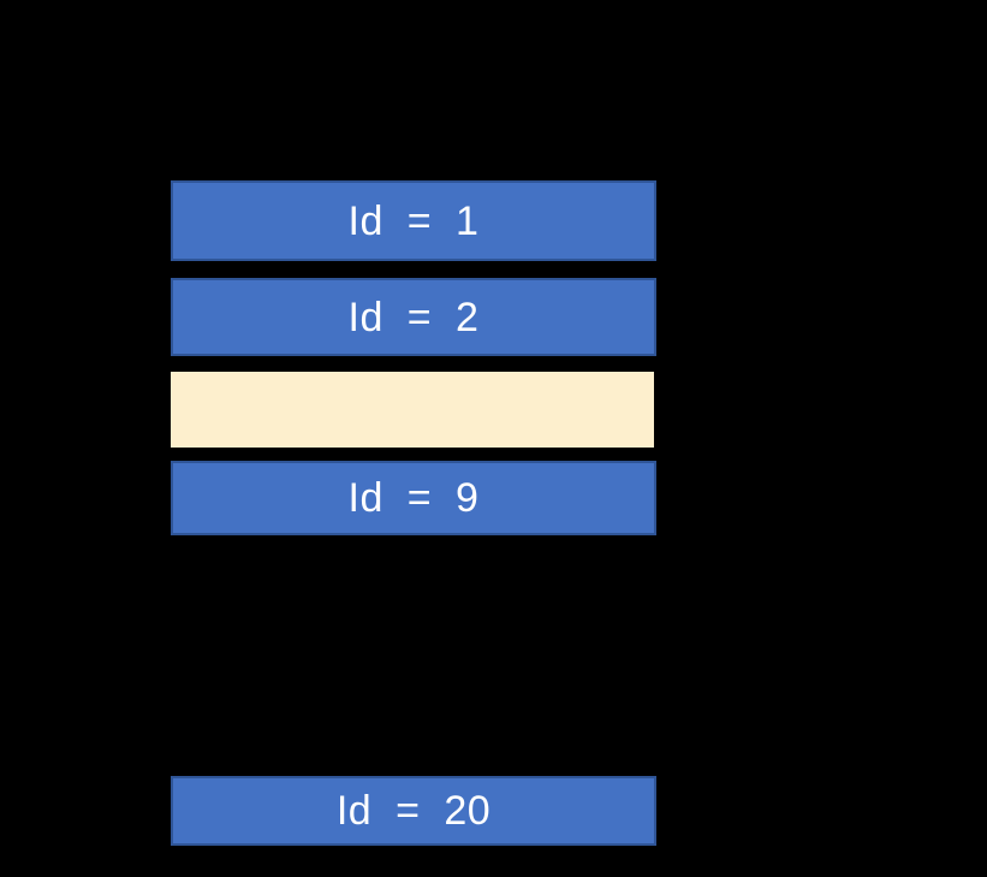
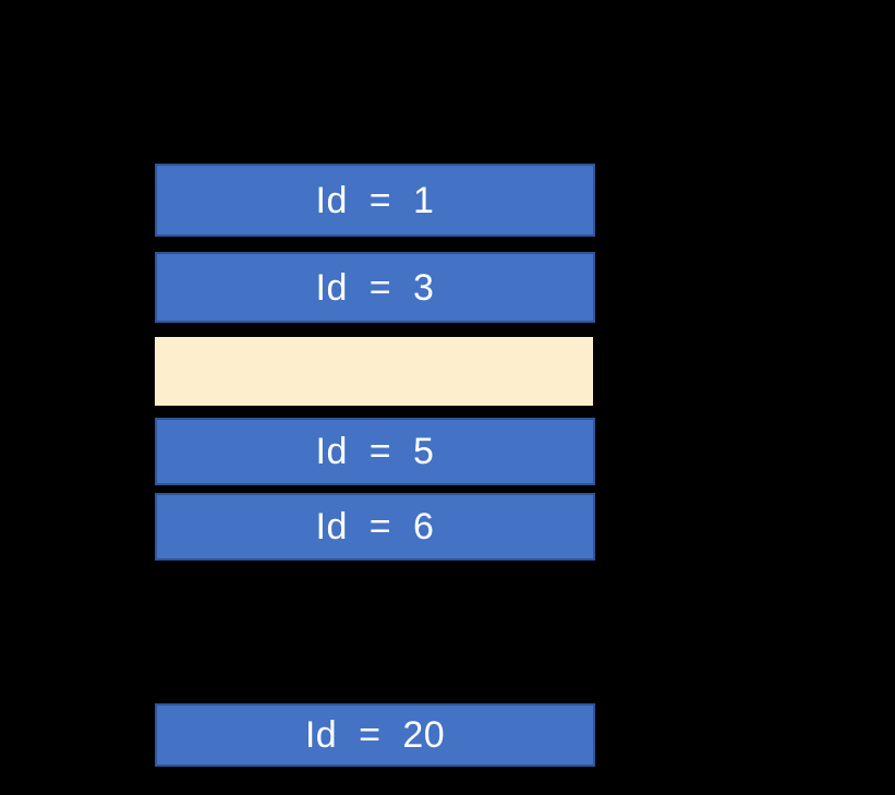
  Id = 1
- Id = 2
+ Id = 3
- Id = 9
+ Id = 5
+ Id = 6
  Id = 20
